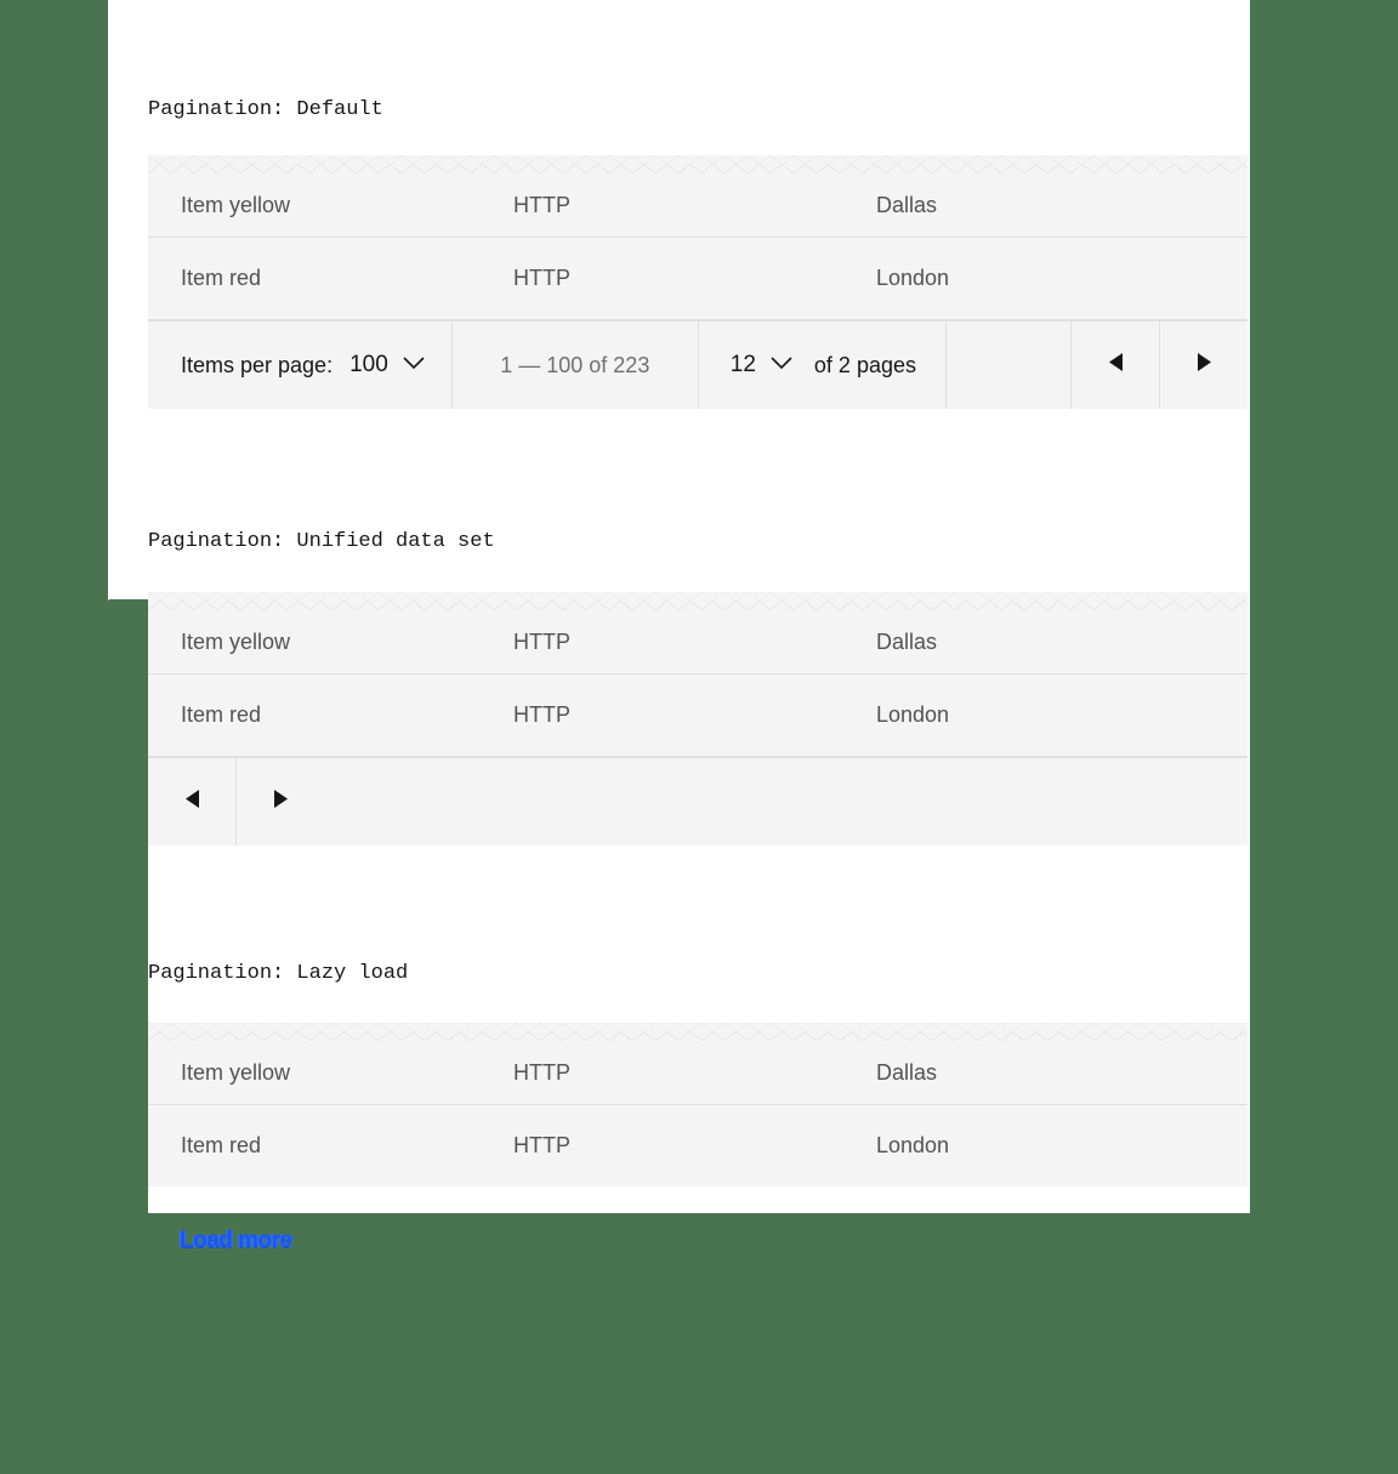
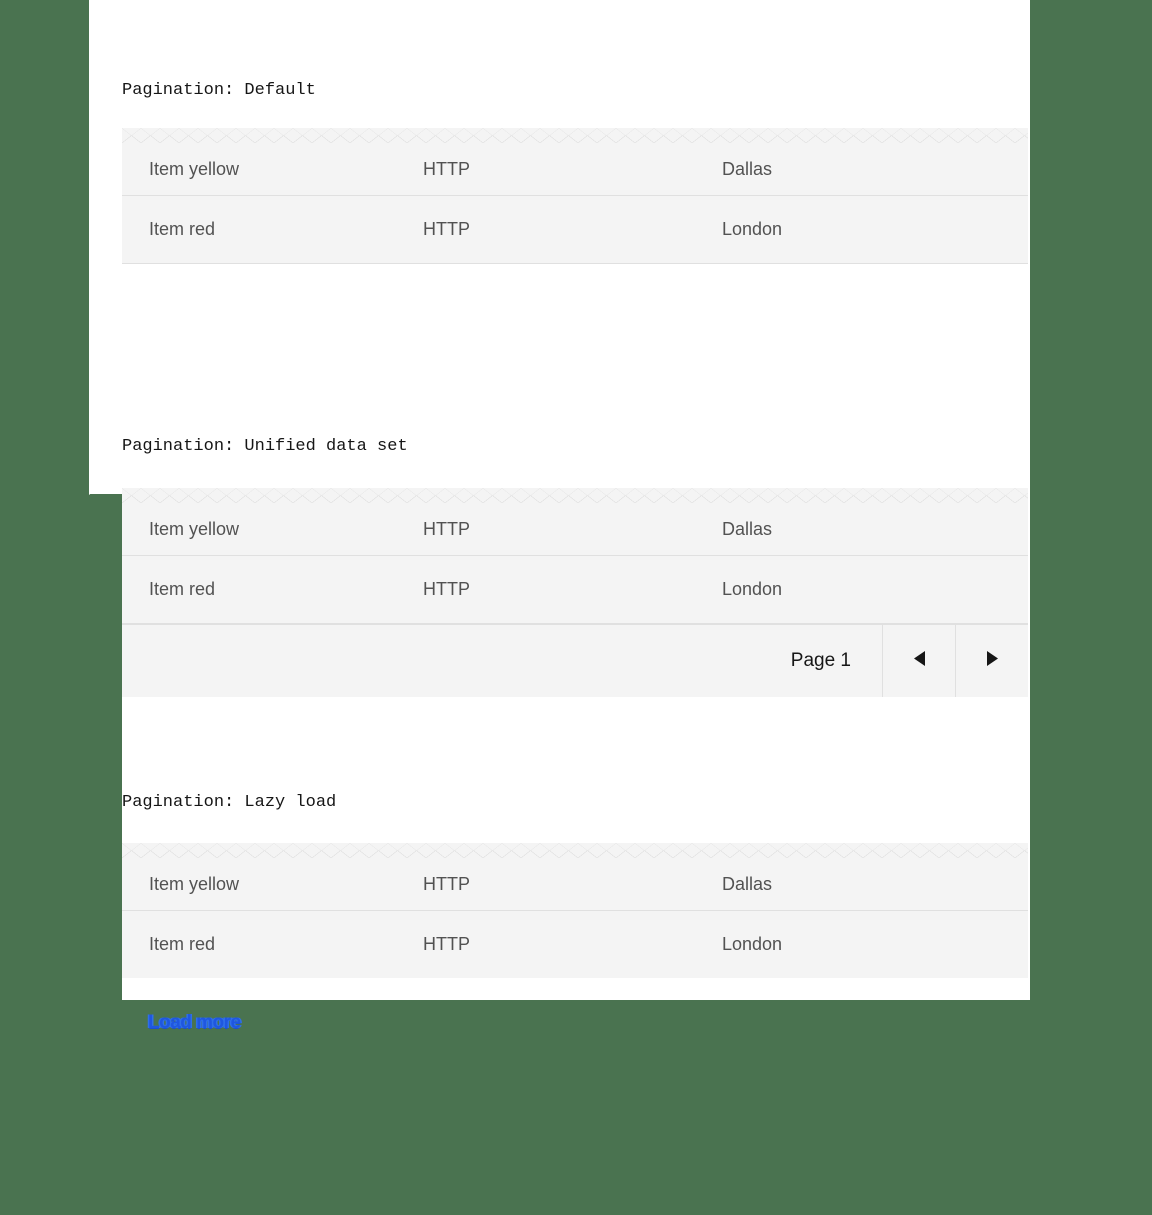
  Pagination: Default
  Item yellow
  HTTP
  Dallas
  Item red
  HTTP
  London
- Items per page:
- 100
- 1 — 100 of 223
- 12
- of 2 pages
  Pagination: Unified data set
  Item yellow
  HTTP
  Dallas
  Item red
  HTTP
  London
+ Page 1
  Pagination: Lazy load
  Item yellow
  HTTP
  Dallas
  Item red
  HTTP
  London
  Load more
